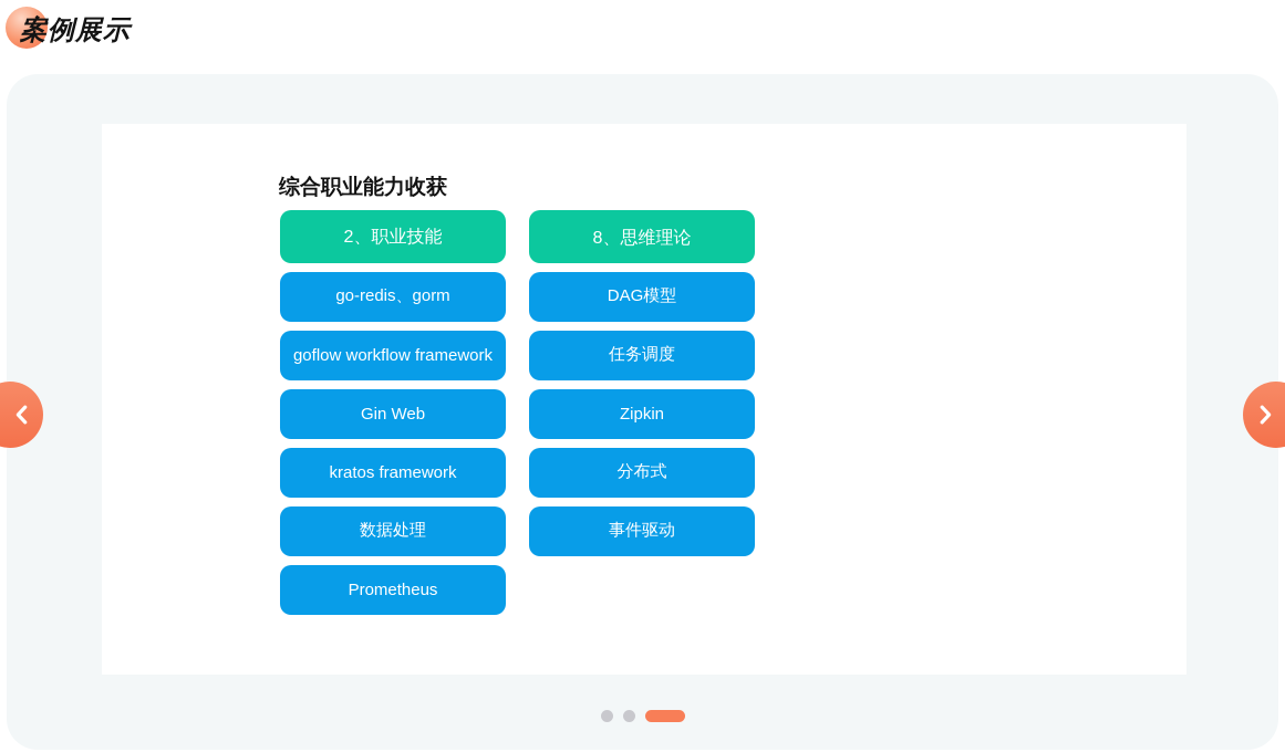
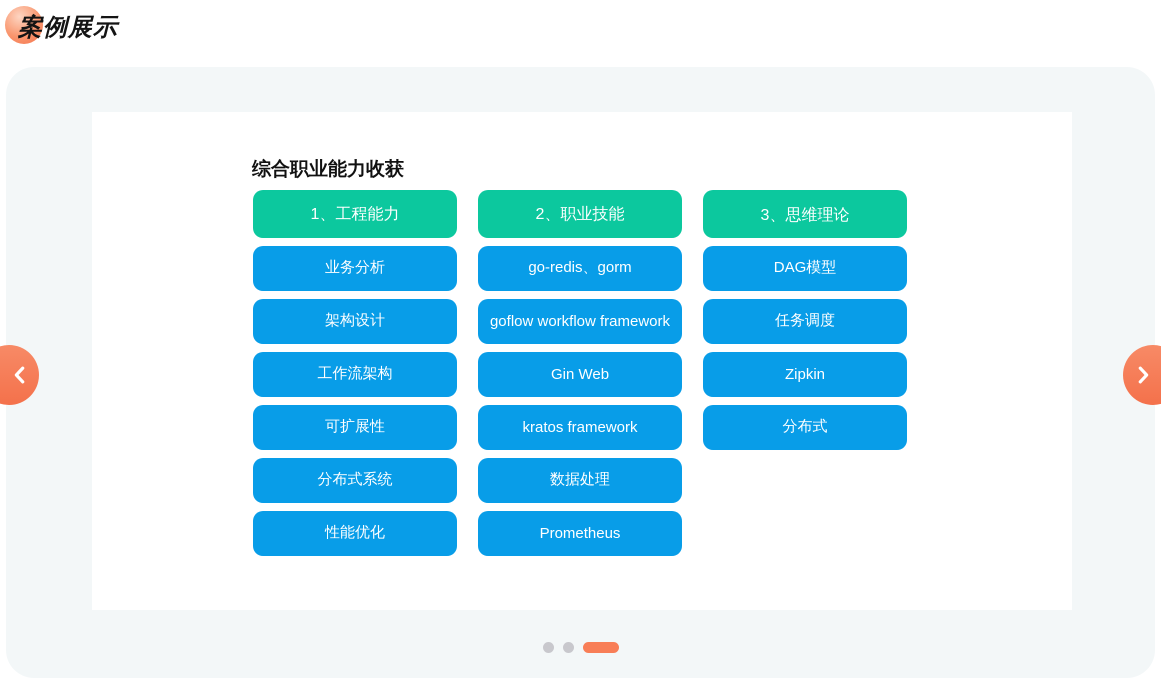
  案例展示
  综合职业能力收获
+ 1、工程能力
+ 业务分析
+ 架构设计
+ 工作流架构
+ 可扩展性
+ 分布式系统
+ 性能优化
  2、职业技能
  go-redis、gorm
  goflow workflow framework
  Gin Web
  kratos framework
  数据处理
  Prometheus
- 8、思维理论
+ 3、思维理论
  DAG模型
  任务调度
  Zipkin
  分布式
- 事件驱动
